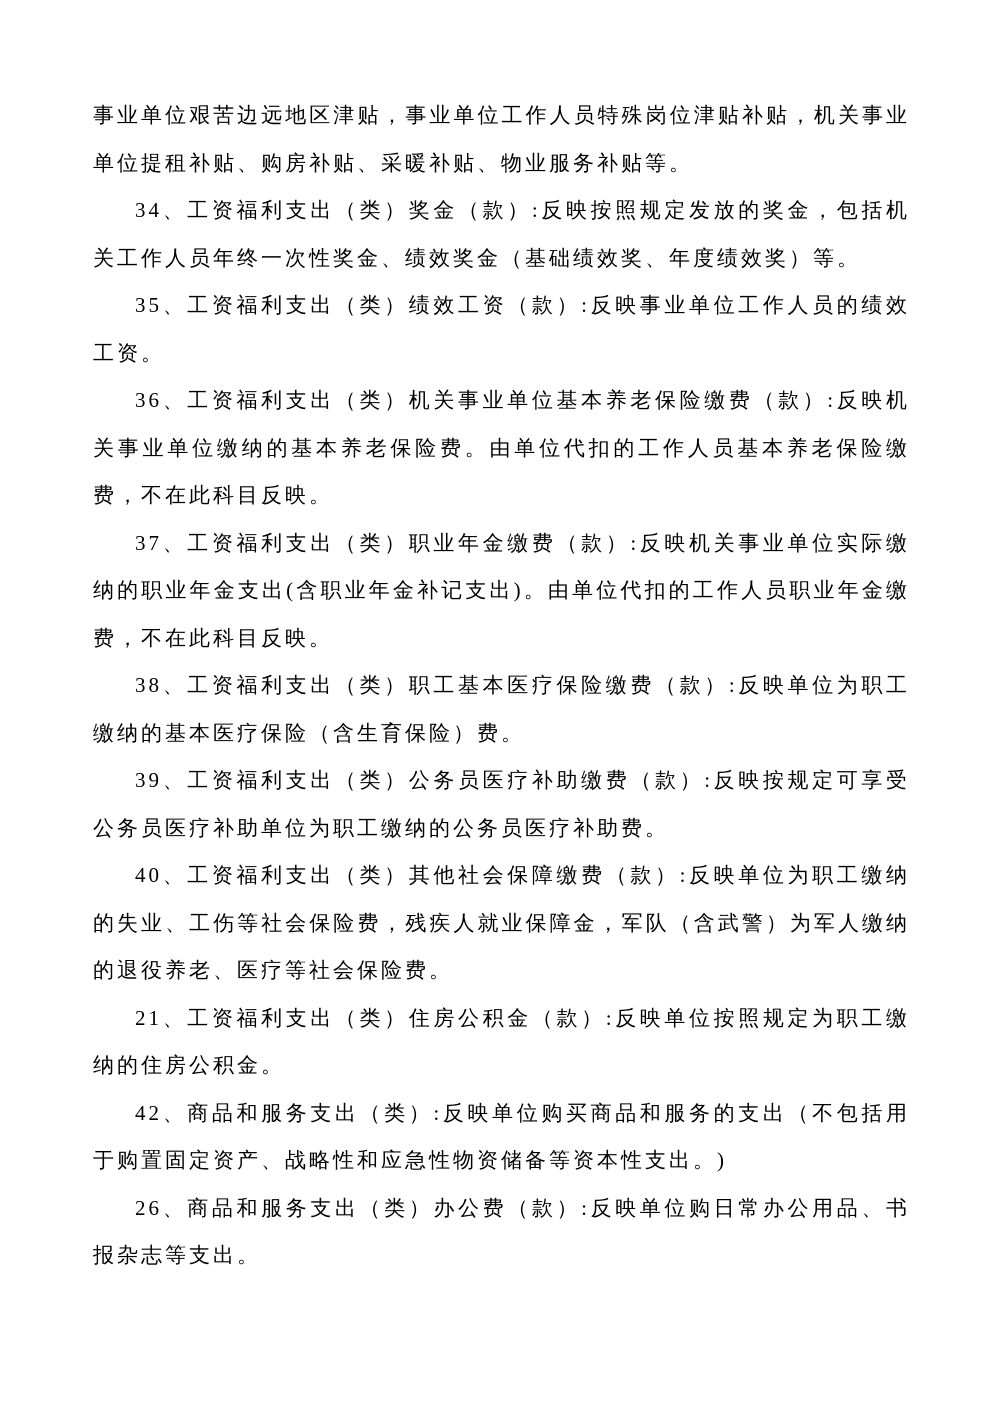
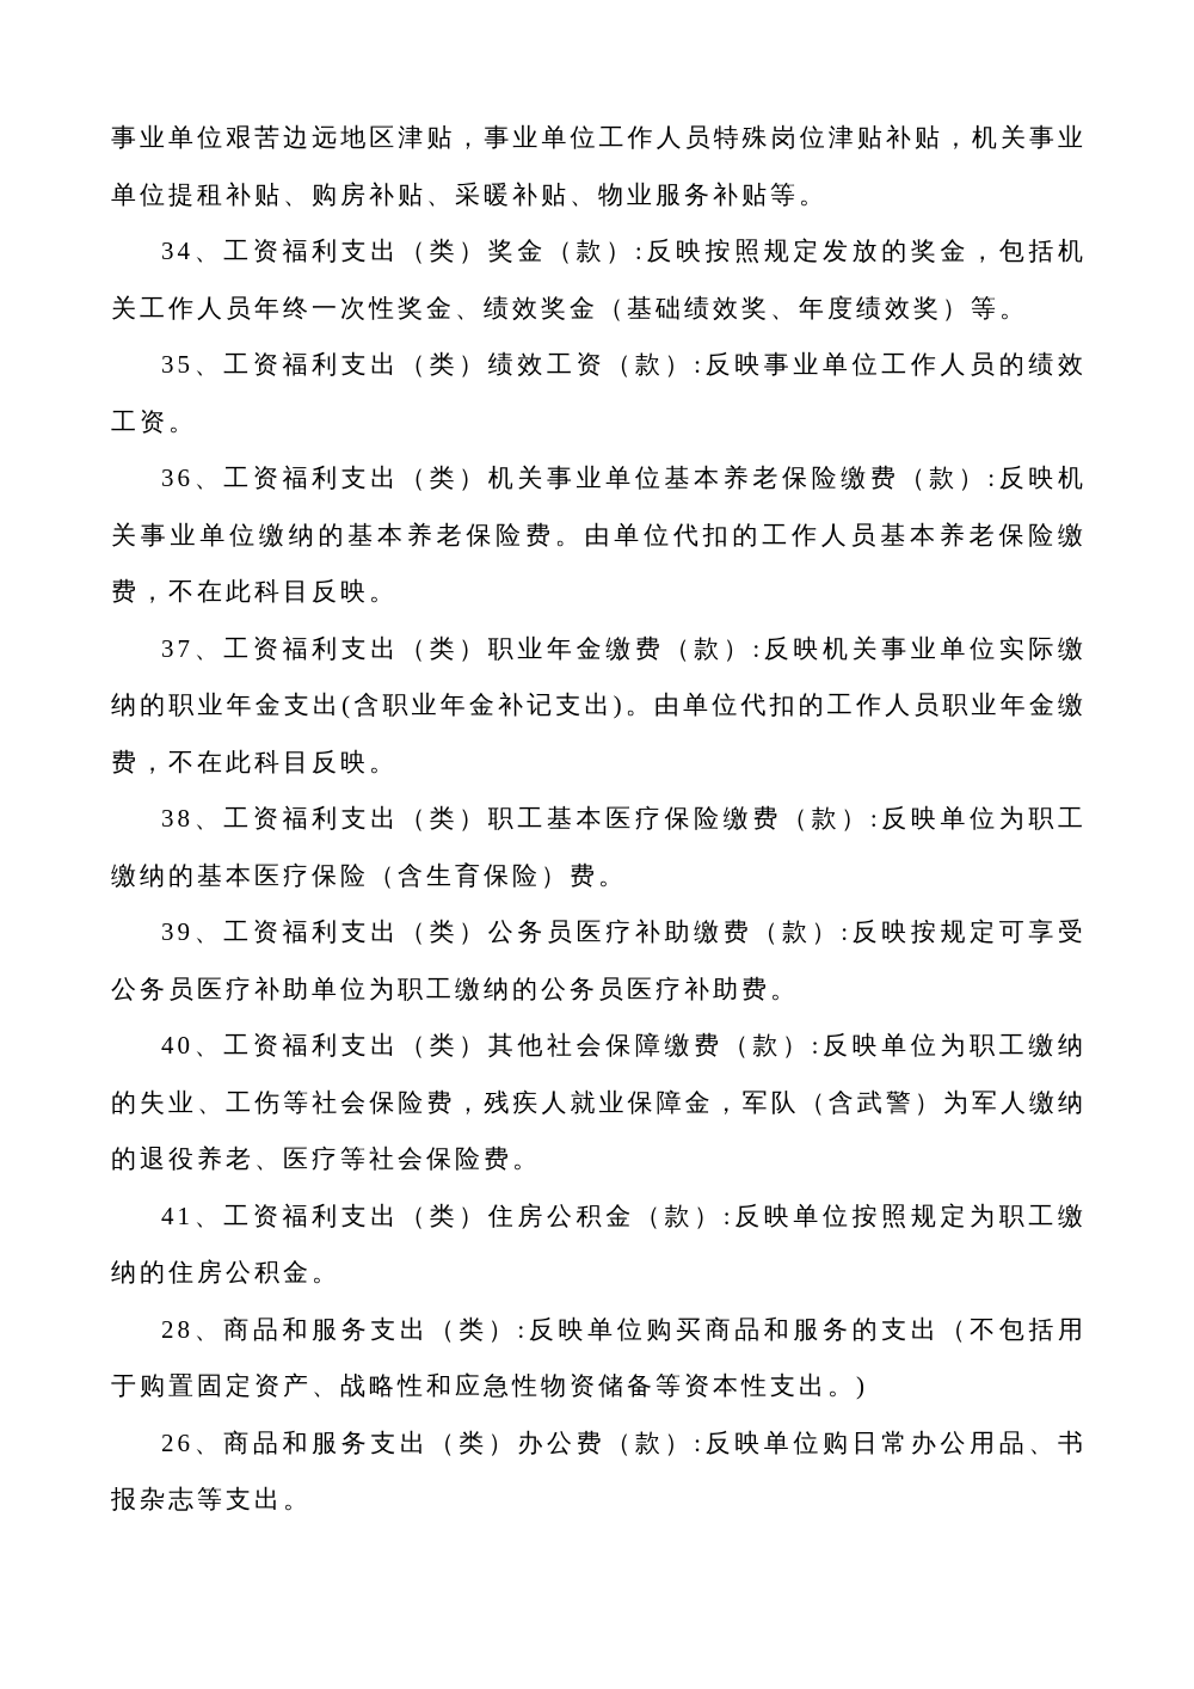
  事业单位艰苦边远地区津贴，事业单位工作人员特殊岗位津贴补贴，机关事业单位提租补贴、购房补贴、采暖补贴、物业服务补贴等。
  34、工资福利支出（类）奖金（款）:反映按照规定发放的奖金，包括机关工作人员年终一次性奖金、绩效奖金（基础绩效奖、年度绩效奖）等。
  35、工资福利支出（类）绩效工资（款）:反映事业单位工作人员的绩效工资。
  36、工资福利支出（类）机关事业单位基本养老保险缴费（款）:反映机关事业单位缴纳的基本养老保险费。由单位代扣的工作人员基本养老保险缴费，不在此科目反映。
  37、工资福利支出（类）职业年金缴费（款）:反映机关事业单位实际缴纳的职业年金支出(含职业年金补记支出)。由单位代扣的工作人员职业年金缴费，不在此科目反映。
  38、工资福利支出（类）职工基本医疗保险缴费（款）:反映单位为职工缴纳的基本医疗保险（含生育保险）费。
  39、工资福利支出（类）公务员医疗补助缴费（款）:反映按规定可享受公务员医疗补助单位为职工缴纳的公务员医疗补助费。
  40、工资福利支出（类）其他社会保障缴费（款）:反映单位为职工缴纳的失业、工伤等社会保险费，残疾人就业保障金，军队（含武警）为军人缴纳的退役养老、医疗等社会保险费。
- 21、工资福利支出（类）住房公积金（款）:反映单位按照规定为职工缴纳的住房公积金。
+ 41、工资福利支出（类）住房公积金（款）:反映单位按照规定为职工缴纳的住房公积金。
- 42、商品和服务支出（类）:反映单位购买商品和服务的支出（不包括用于购置固定资产、战略性和应急性物资储备等资本性支出。)
+ 28、商品和服务支出（类）:反映单位购买商品和服务的支出（不包括用于购置固定资产、战略性和应急性物资储备等资本性支出。)
  26、商品和服务支出（类）办公费（款）:反映单位购日常办公用品、书报杂志等支出。
